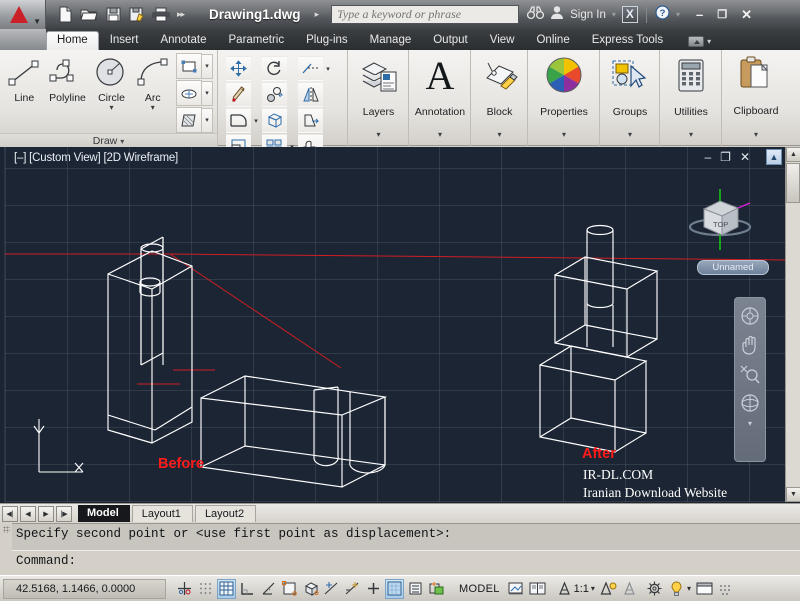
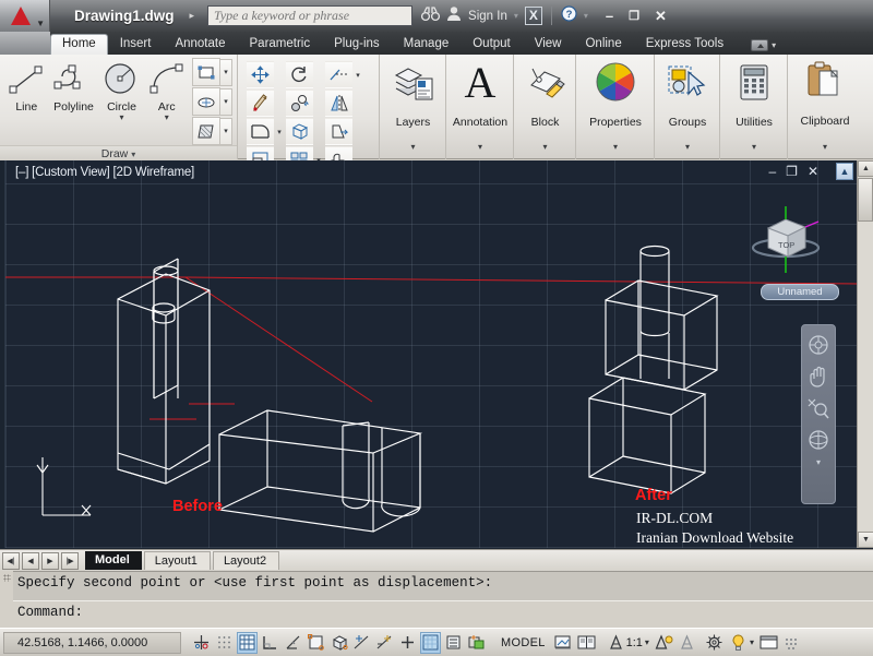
  ▼
- ▸▸
  Drawing1.dwg
  ▸
  Type a keyword or phrase
  Sign In
  ▾
  X
  ?
  ▾
  –
  ❒
  ✕
  Home
  Insert
  Annotate
  Parametric
  Plug-ins
  Manage
  Output
  View
  Online
  Express Tools
  ▾
  Line
  Polyline
  Circle
  ▾
  Arc
  ▾
  Draw ▾
  Layers
  ▾
  A
  Annotation
  ▾
  Block
  ▾
  Properties
  ▾
  Groups
  ▾
  Utilities
  ▾
  Clipboard
  ▾
  [–] [Custom View] [2D Wireframe]
  –
  ❐
  ✕
  ▲
  TOP
  Unnamed
  ▾
  Before
  After
  IR-DL.COM
  Iranian Download Website
  Model
  Layout1
  Layout2
  Specify second point or <use first point as displacement>:
  Command:
  42.5168, 1.1466, 0.0000
  MODEL
  1:1
  ▾
  ▾
